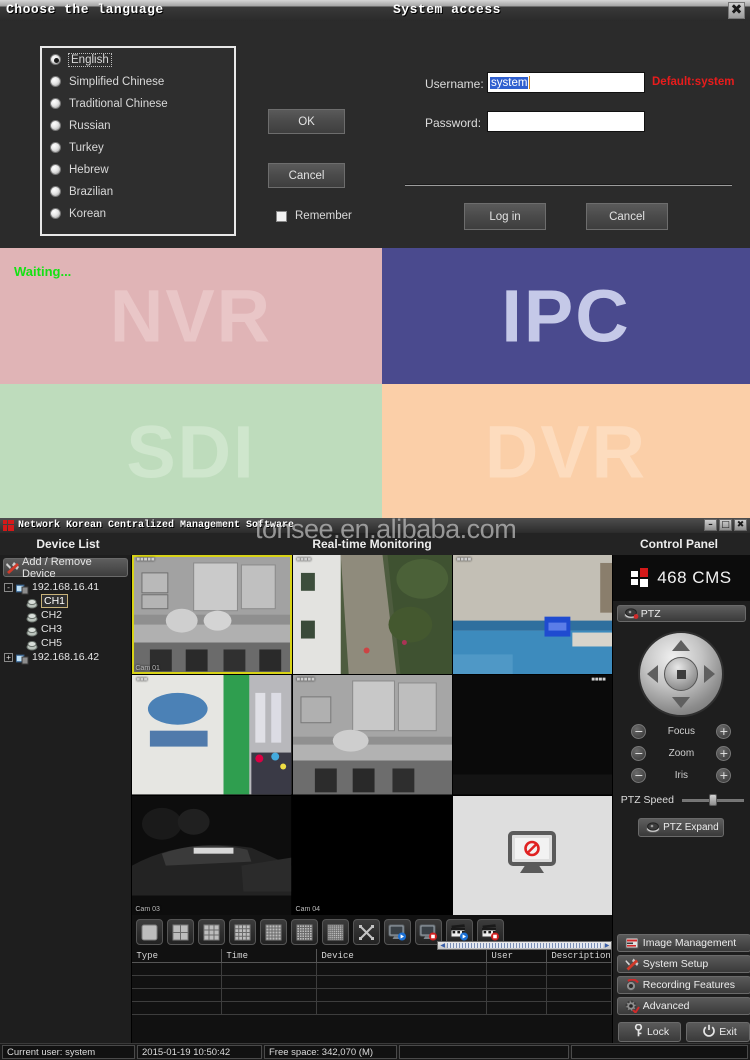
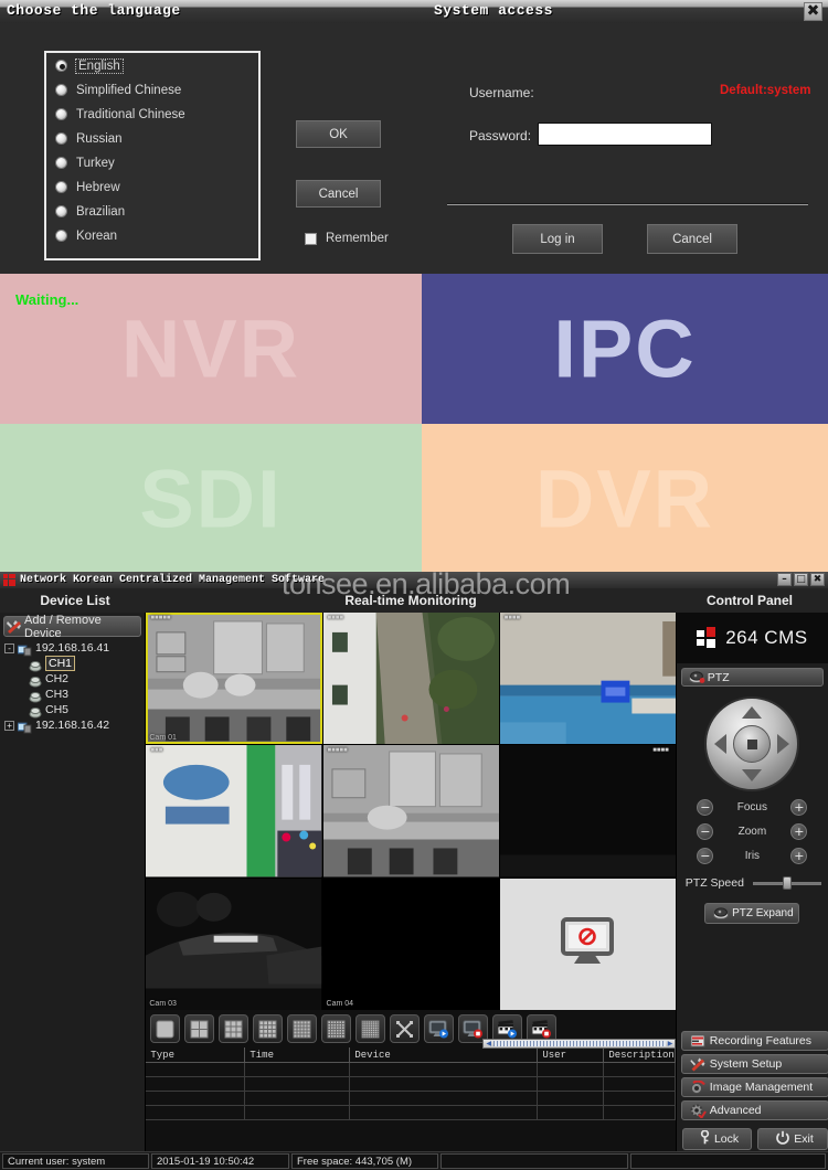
  Choose the language
  English
  Simplified Chinese
  Traditional Chinese
  Russian
  Turkey
  Hebrew
  Brazilian
  Korean
  OK
  Cancel
  Remember
  System access
  ✖
  Username:
- system
  Default:system
  Password:
  Log in
  Cancel
  Waiting...
  IPC
  Network Korean Centralized Management Software
  tonsee.en.alibaba.com
  –
  □
  ✖
  Device List
  Real-time Monitoring
  Control Panel
  Add / Remove Device
  -
  192.168.16.41
  CH1
  CH2
  CH3
  CH5
  +
  192.168.16.42
  Type
  Time
  Device
  User
  Description
- 468 CMS
+ 264 CMS
  PTZ
  −
  Focus
  +
  −
  Zoom
  +
  −
  Iris
  +
  PTZ Speed
  PTZ Expand
- Image Management
+ Recording Features
  System Setup
- Recording Features
+ Image Management
  Advanced
  Lock
  Exit
  Current user: system
  2015-01-19 10:50:42
- Free space: 342,070 (M)
+ Free space: 443,705 (M)
